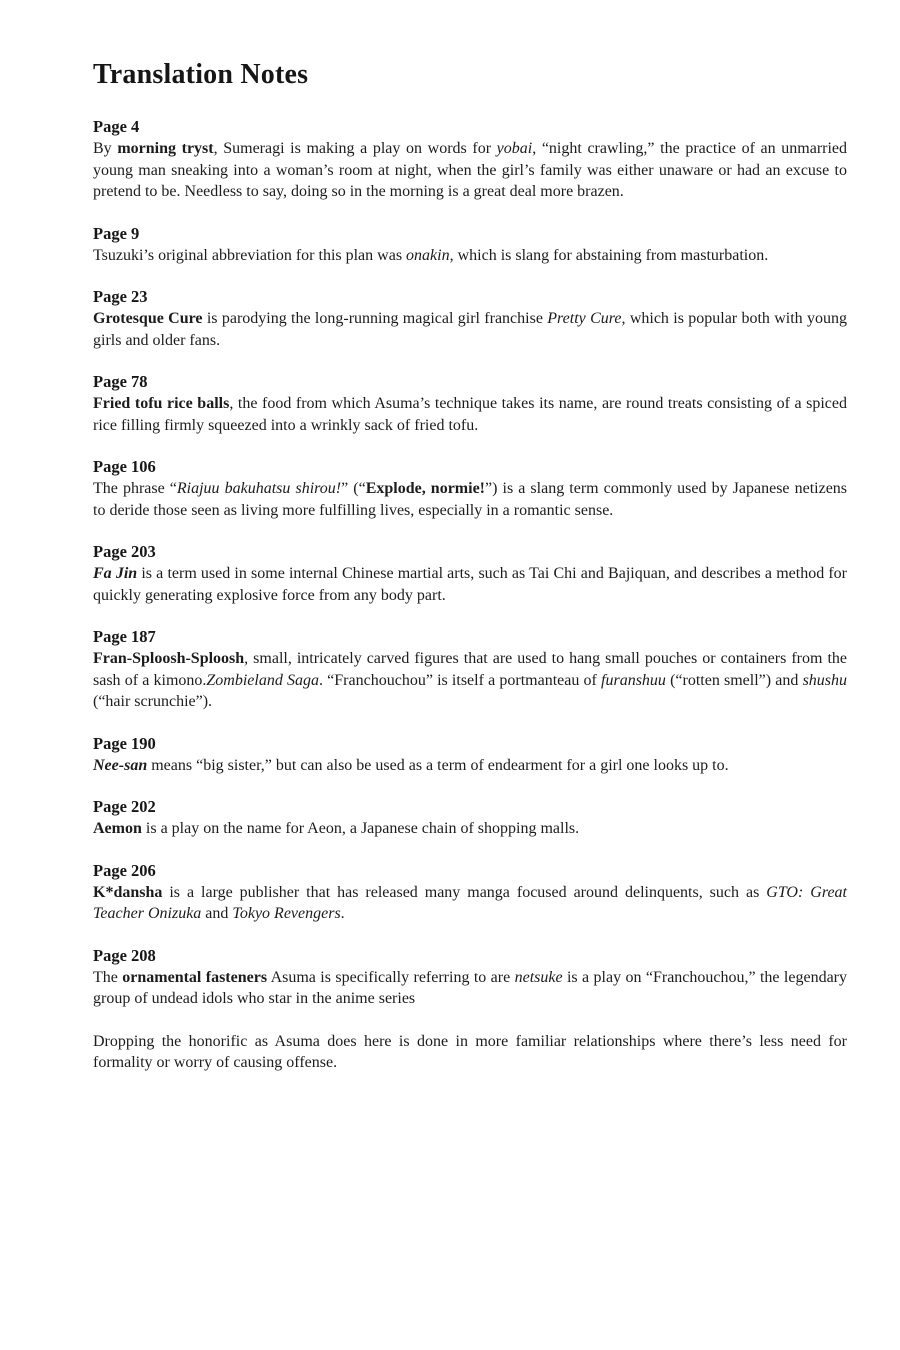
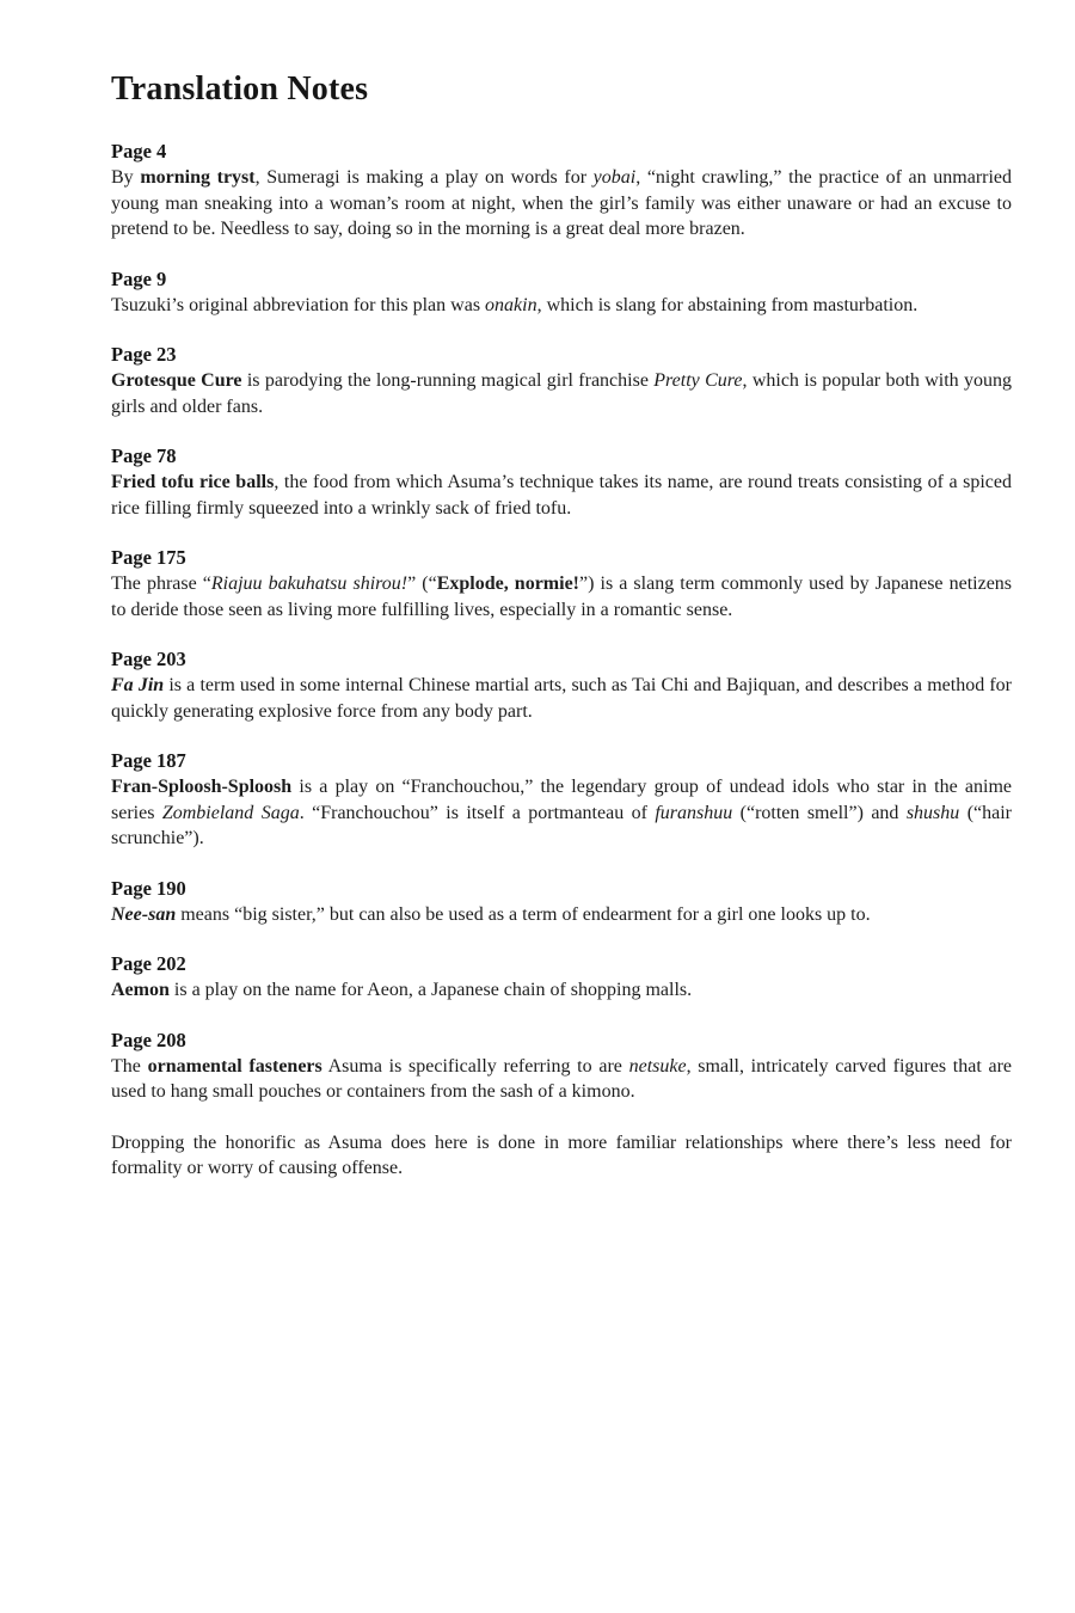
  Translation Notes
  Page 4
  By morning tryst, Sumeragi is making a play on words for yobai, “night crawling,” the practice of an unmarried young man sneaking into a woman’s room at night, when the girl’s family was either unaware or had an excuse to pretend to be. Needless to say, doing so in the morning is a great deal more brazen.
  Page 9
  Tsuzuki’s original abbreviation for this plan was onakin, which is slang for abstaining from masturbation.
  Page 23
  Grotesque Cure is parodying the long-running magical girl franchise Pretty Cure, which is popular both with young girls and older fans.
  Page 78
  Fried tofu rice balls, the food from which Asuma’s technique takes its name, are round treats consisting of a spiced rice filling firmly squeezed into a wrinkly sack of fried tofu.
- Page 106
+ Page 175
  The phrase “Riajuu bakuhatsu shirou!” (“Explode, normie!”) is a slang term commonly used by Japanese netizens to deride those seen as living more fulfilling lives, especially in a romantic sense.
  Page 203
  Fa Jin is a term used in some internal Chinese martial arts, such as Tai Chi and Bajiquan, and describes a method for quickly generating explosive force from any body part.
  Page 187
- Fran-Sploosh-Sploosh, small, intricately carved figures that are used to hang small pouches or containers from the sash of a kimono.Zombieland Saga. “Franchouchou” is itself a portmanteau of furanshuu (“rotten smell”) and shushu (“hair scrunchie”).
+ Fran-Sploosh-Sploosh is a play on “Franchouchou,” the legendary group of undead idols who star in the anime series Zombieland Saga. “Franchouchou” is itself a portmanteau of furanshuu (“rotten smell”) and shushu (“hair scrunchie”).
  Page 190
  Nee-san means “big sister,” but can also be used as a term of endearment for a girl one looks up to.
  Page 202
  Aemon is a play on the name for Aeon, a Japanese chain of shopping malls.
- Page 206
- K*dansha is a large publisher that has released many manga focused around delinquents, such as GTO: Great Teacher Onizuka and Tokyo Revengers.
  Page 208
- The ornamental fasteners Asuma is specifically referring to are netsuke is a play on “Franchouchou,” the legendary group of undead idols who star in the anime series
+ The ornamental fasteners Asuma is specifically referring to are netsuke, small, intricately carved figures that are used to hang small pouches or containers from the sash of a kimono.
  Dropping the honorific as Asuma does here is done in more familiar relationships where there’s less need for formality or worry of causing offense.
